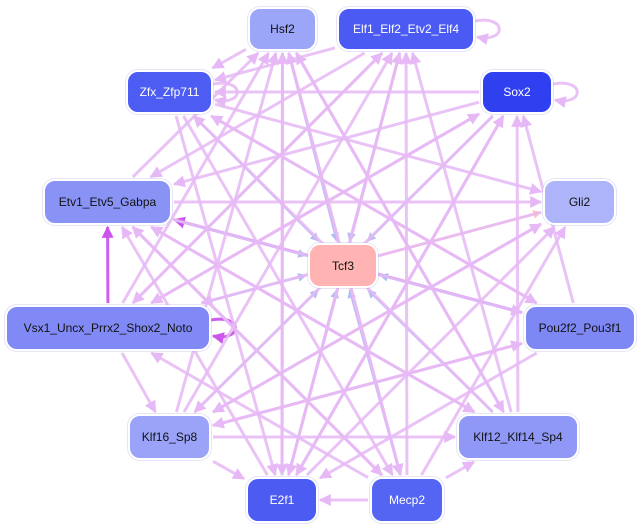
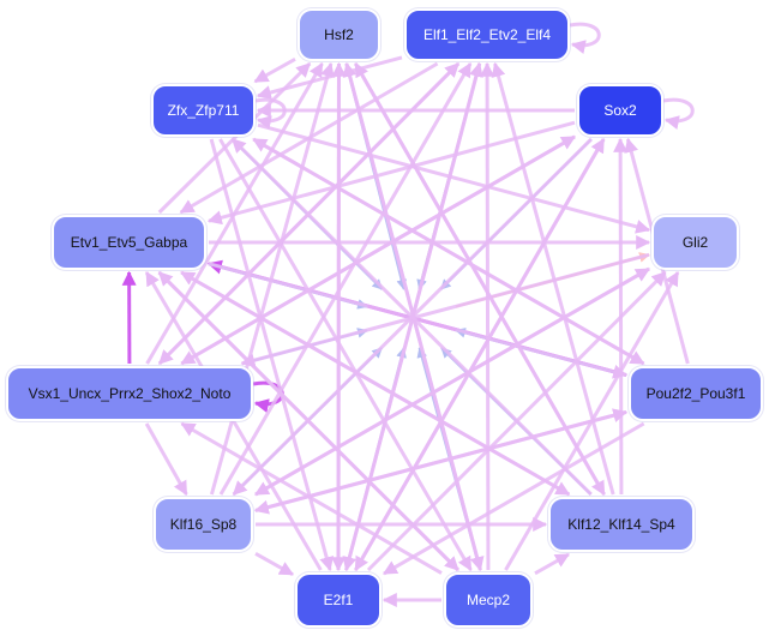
  Hsf2
  Elf1_Elf2_Etv2_Elf4
  Zfx_Zfp711
  Sox2
  Etv1_Etv5_Gabpa
  Gli2
- Tcf3
  Vsx1_Uncx_Prrx2_Shox2_Noto
  Pou2f2_Pou3f1
  Klf16_Sp8
  Klf12_Klf14_Sp4
  E2f1
  Mecp2
